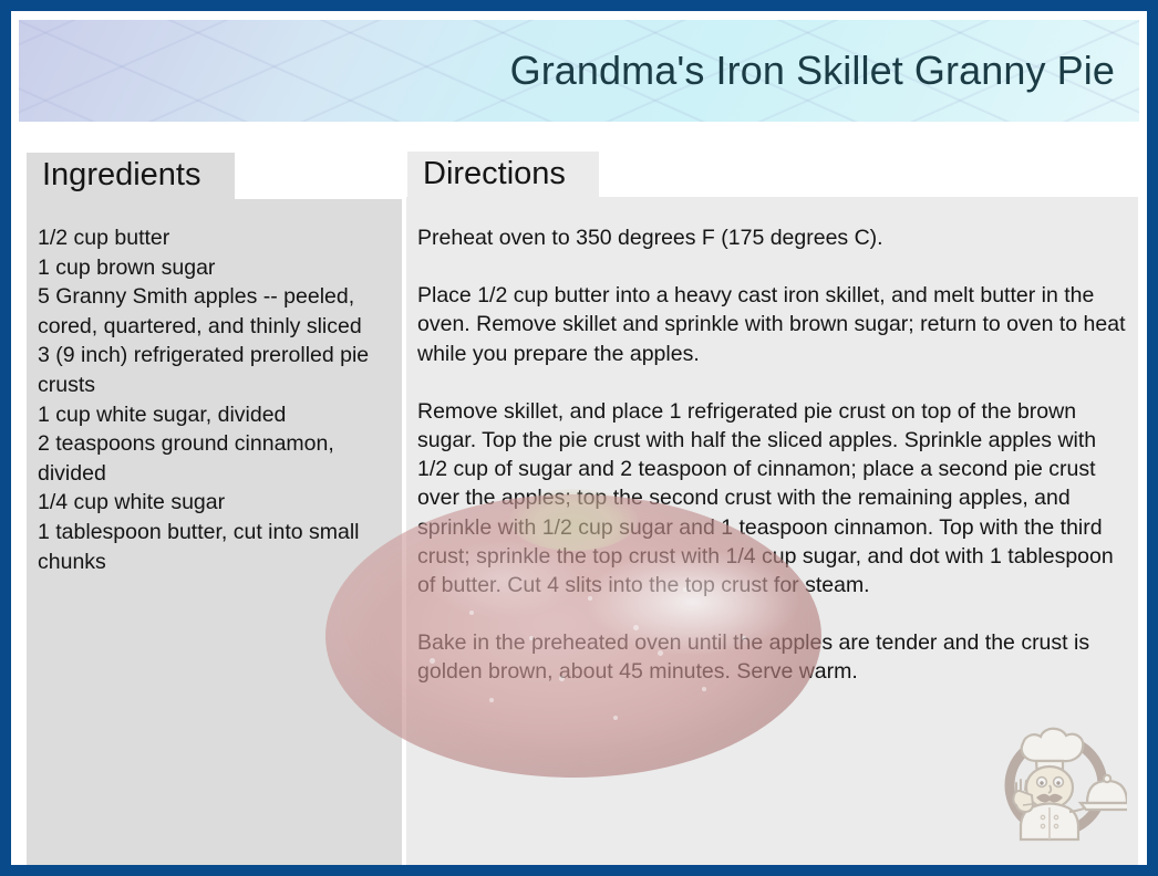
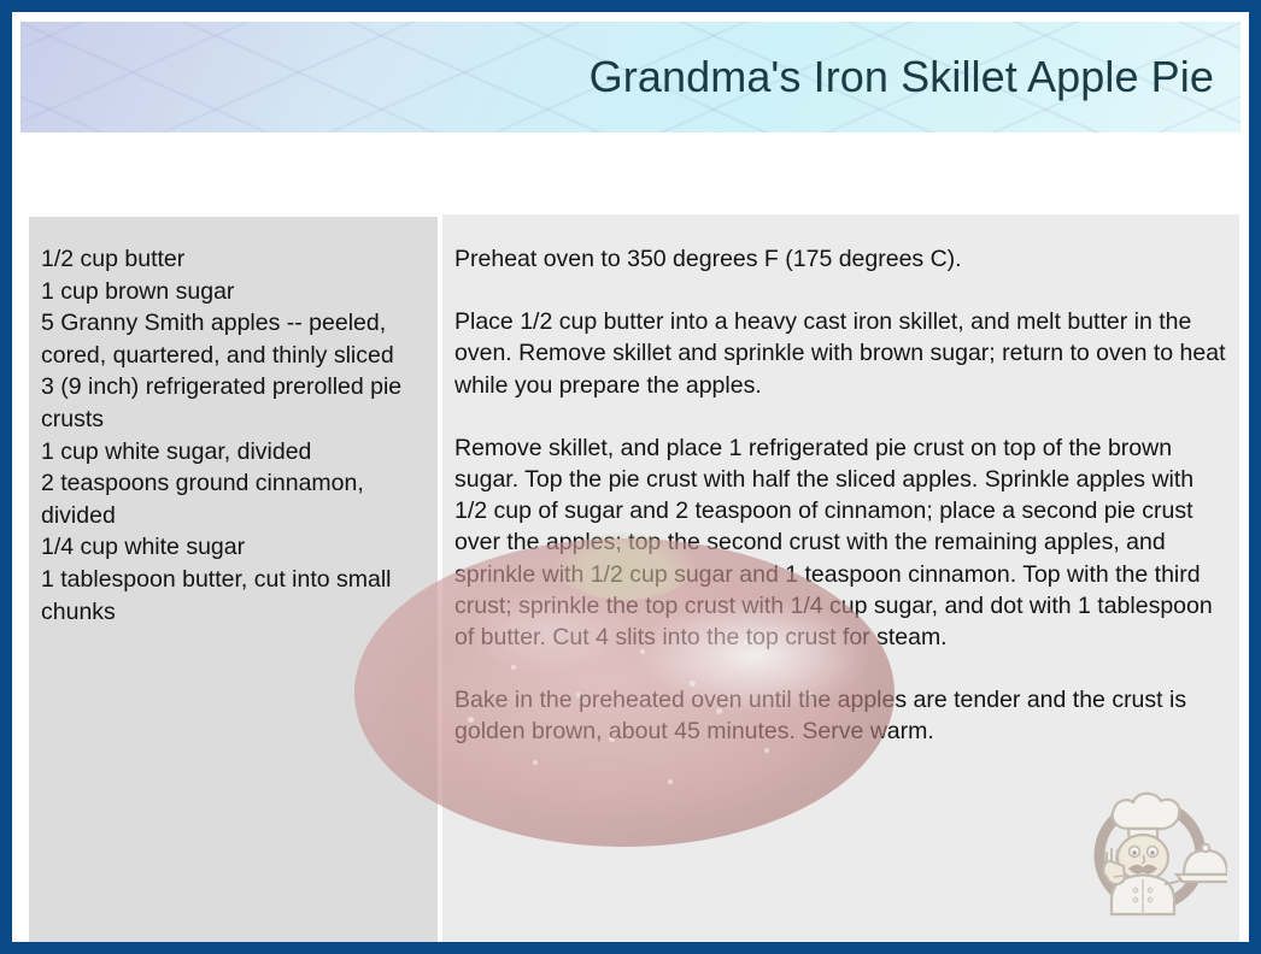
- Grandma's Iron Skillet Granny Pie
+ Grandma's Iron Skillet Apple Pie
  1/2 cup butter
  1 cup brown sugar
  5 Granny Smith apples -- peeled, cored, quartered, and thinly sliced
  3 (9 inch) refrigerated prerolled pie crusts
  1 cup white sugar, divided
  2 teaspoons ground cinnamon, divided
  1/4 cup white sugar
  1 tablespoon butter, cut into small chunks
  Preheat oven to 350 degrees F (175 degrees C).
  Place 1/2 cup butter into a heavy cast iron skillet, and melt butter in the oven. Remove skillet and sprinkle with brown sugar; return to oven to heat while you prepare the apples.
  Remove skillet, and place 1 refrigerated pie crust on top of the brown sugar. Top the pie crust with half the sliced apples. Sprinkle apples with 1/2 cup of sugar and 2 teaspoon of cinnamon; place a second pie crust over the apples; top the second crust with the remaining apples, and sprinkle with 1/2 cup sugar and 1 teaspoon cinnamon. Top with the third crust; sprinkle the top crust with 1/4 cup sugar, and dot with 1 tablespoon of butter. Cut 4 slits into the top crust for steam.
  Bake in the preheated oven until the apples are tender and the crust is golden brown, about 45 minutes. Serve warm.
- Ingredients
- Directions
